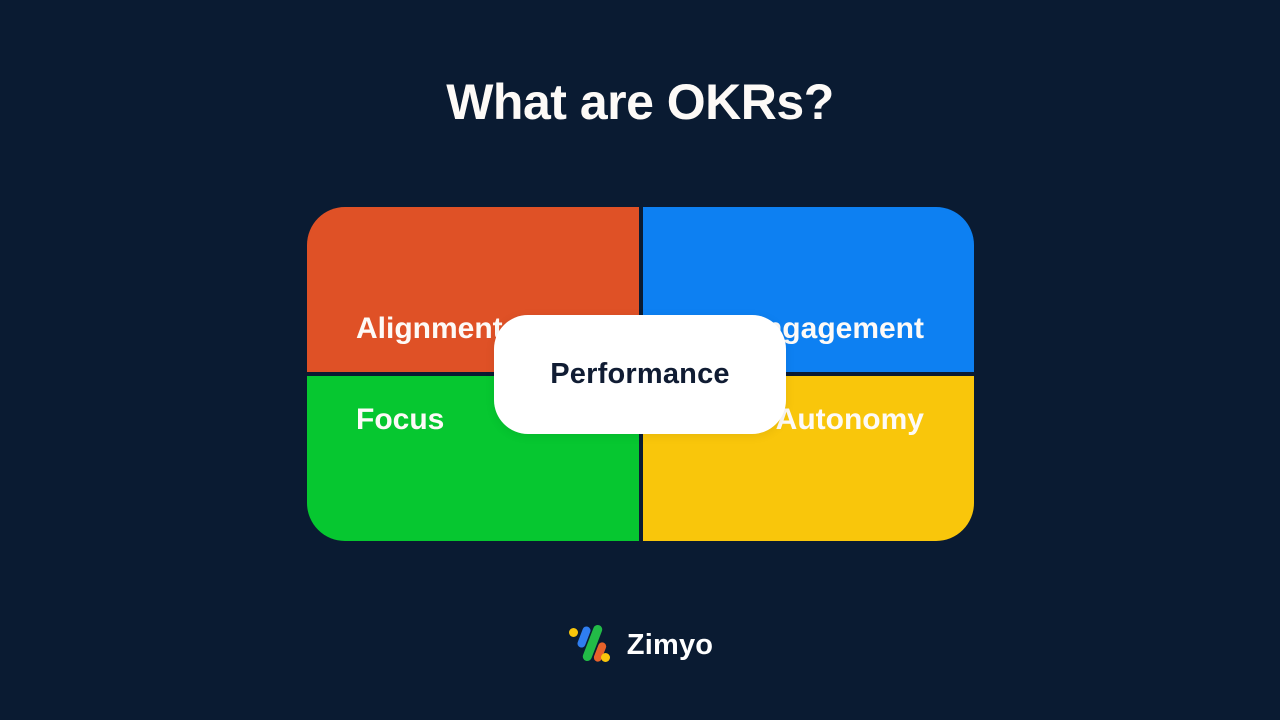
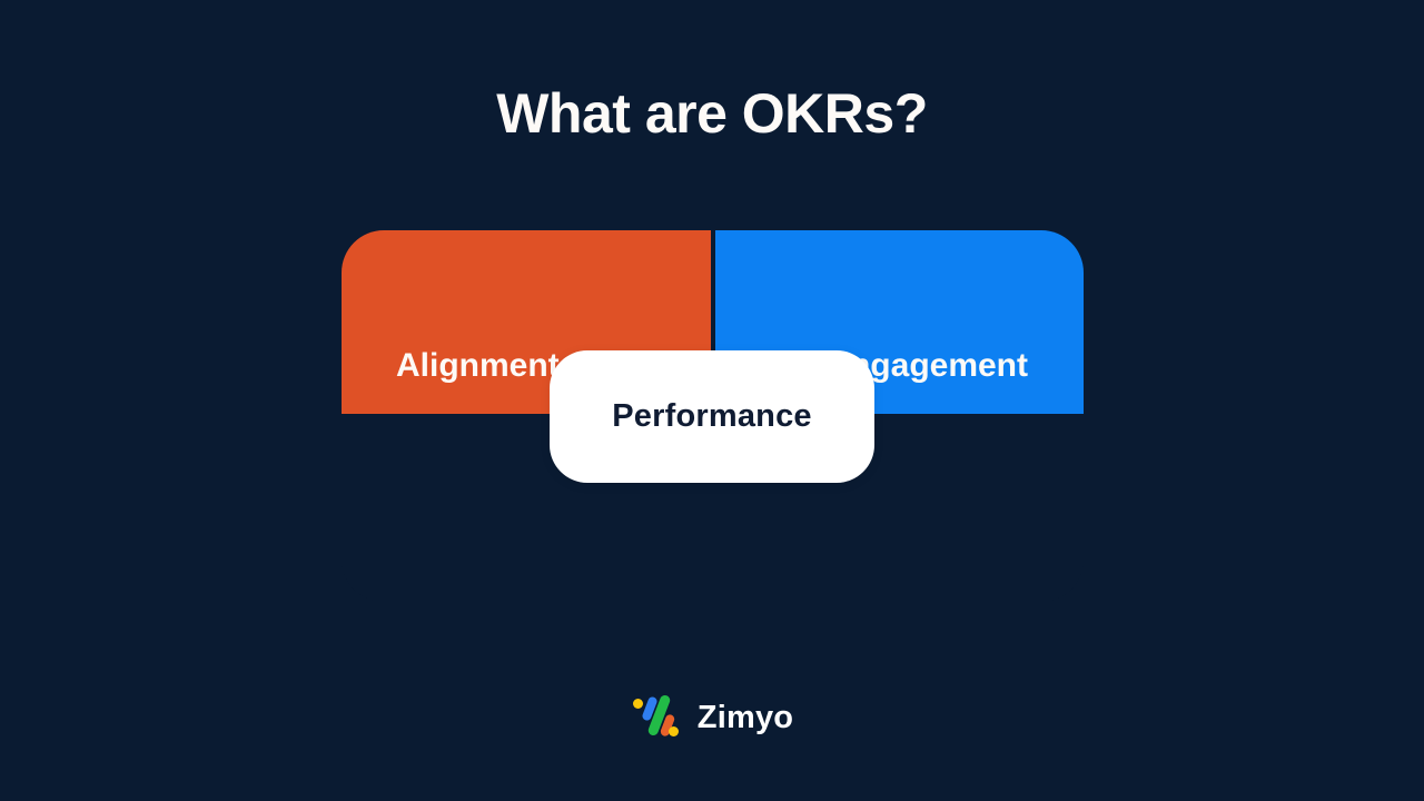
  What are OKRs?
  Alignment
  gagement
- Focus
- Autonomy
  Performance
  Zimyo
